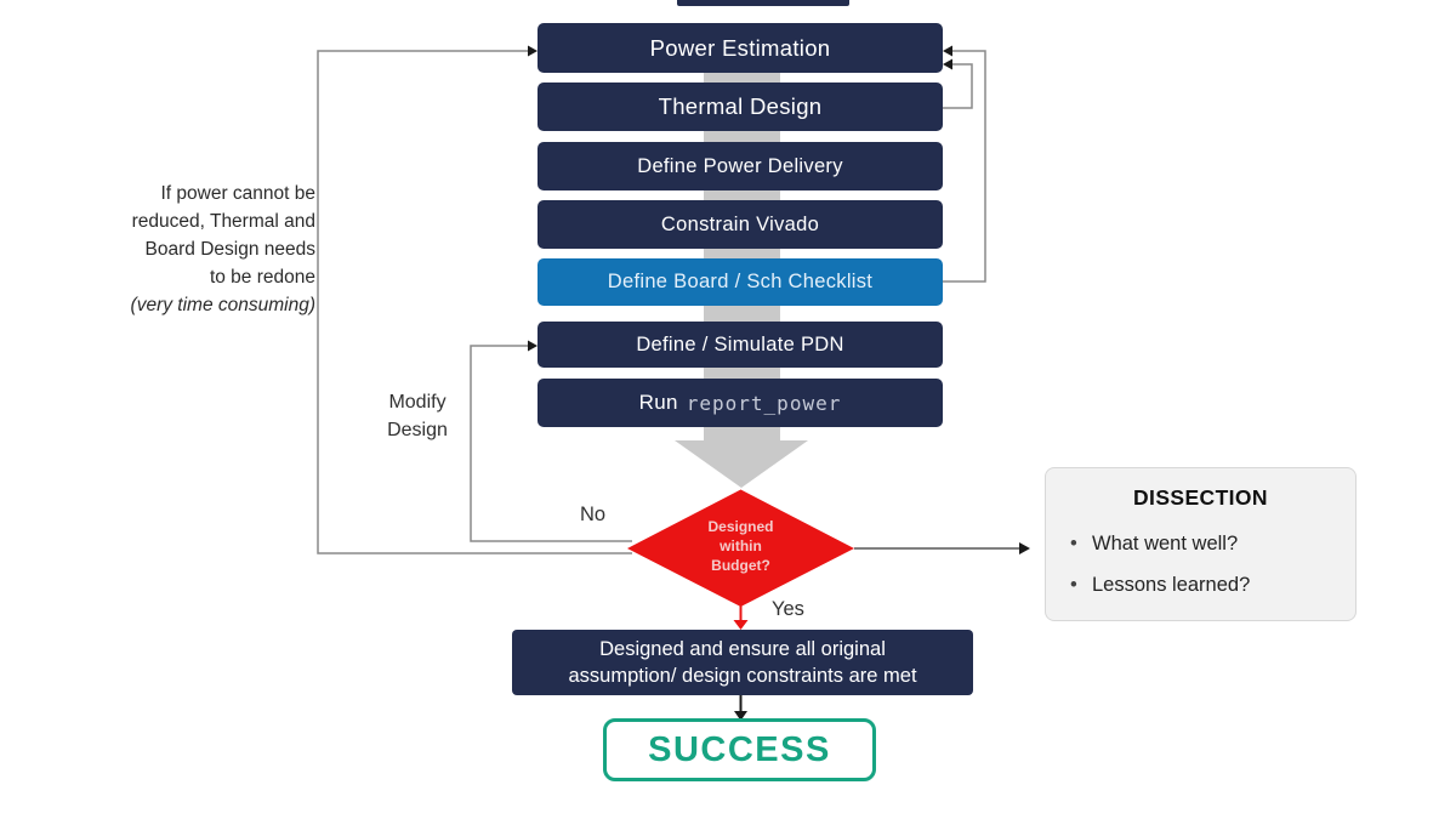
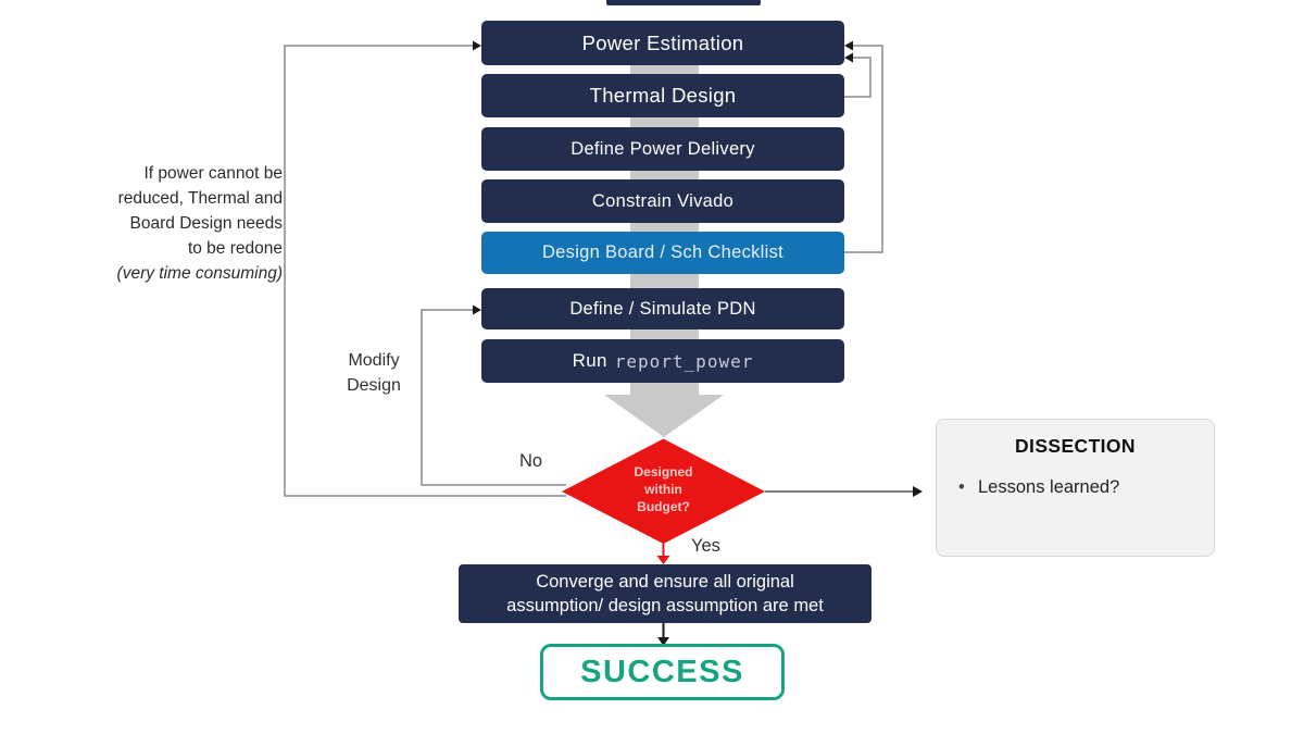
  Power Estimation
  Thermal Design
  Define Power Delivery
  Constrain Vivado
- Define Board / Sch Checklist
+ Design Board / Sch Checklist
  Define / Simulate PDN
  Run
  report_power
  Designed
  within
  Budget?
  No
  Yes
  Modify Design
  If power cannot be
  reduced, Thermal and
  Board Design needs
  to be redone
  (very time consuming)
  DISSECTION
- What went well?
  Lessons learned?
- Designed and ensure all original
+ Converge and ensure all original
- assumption/ design constraints are met
+ assumption/ design assumption are met
  SUCCESS
